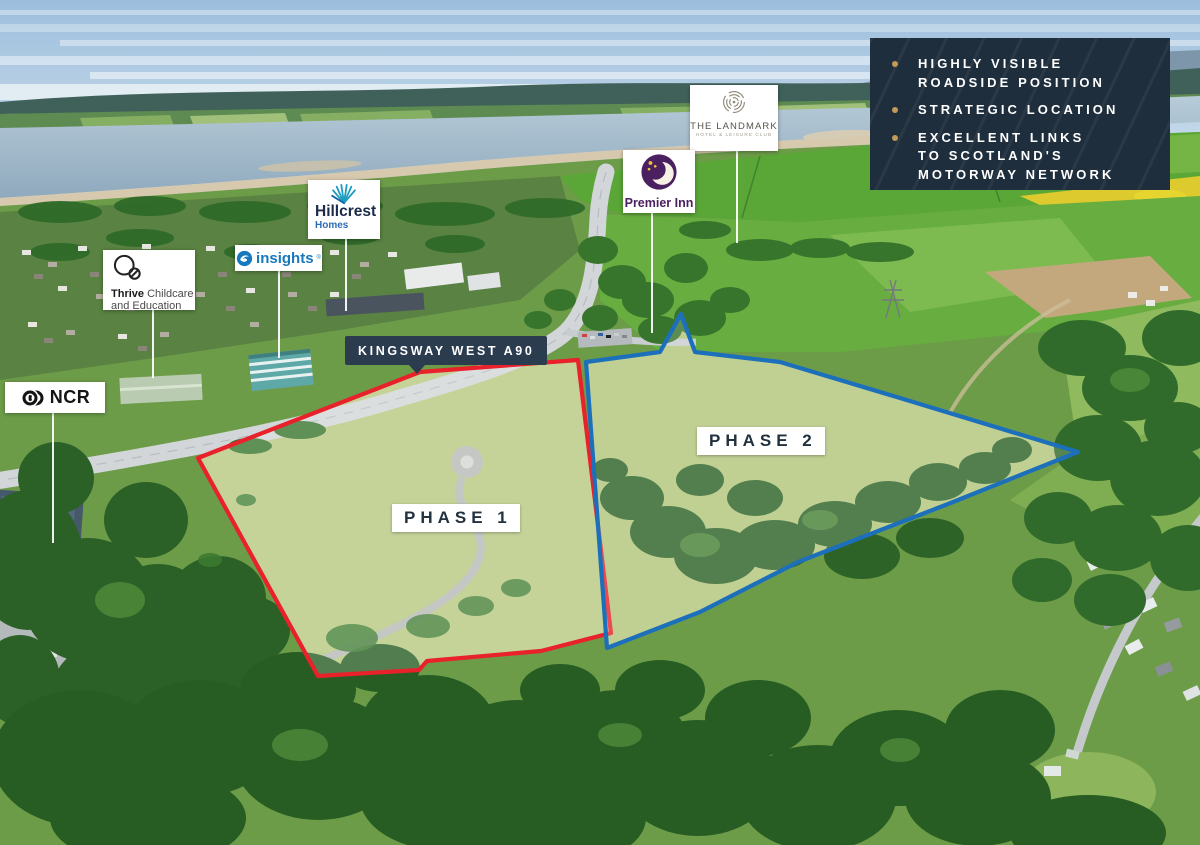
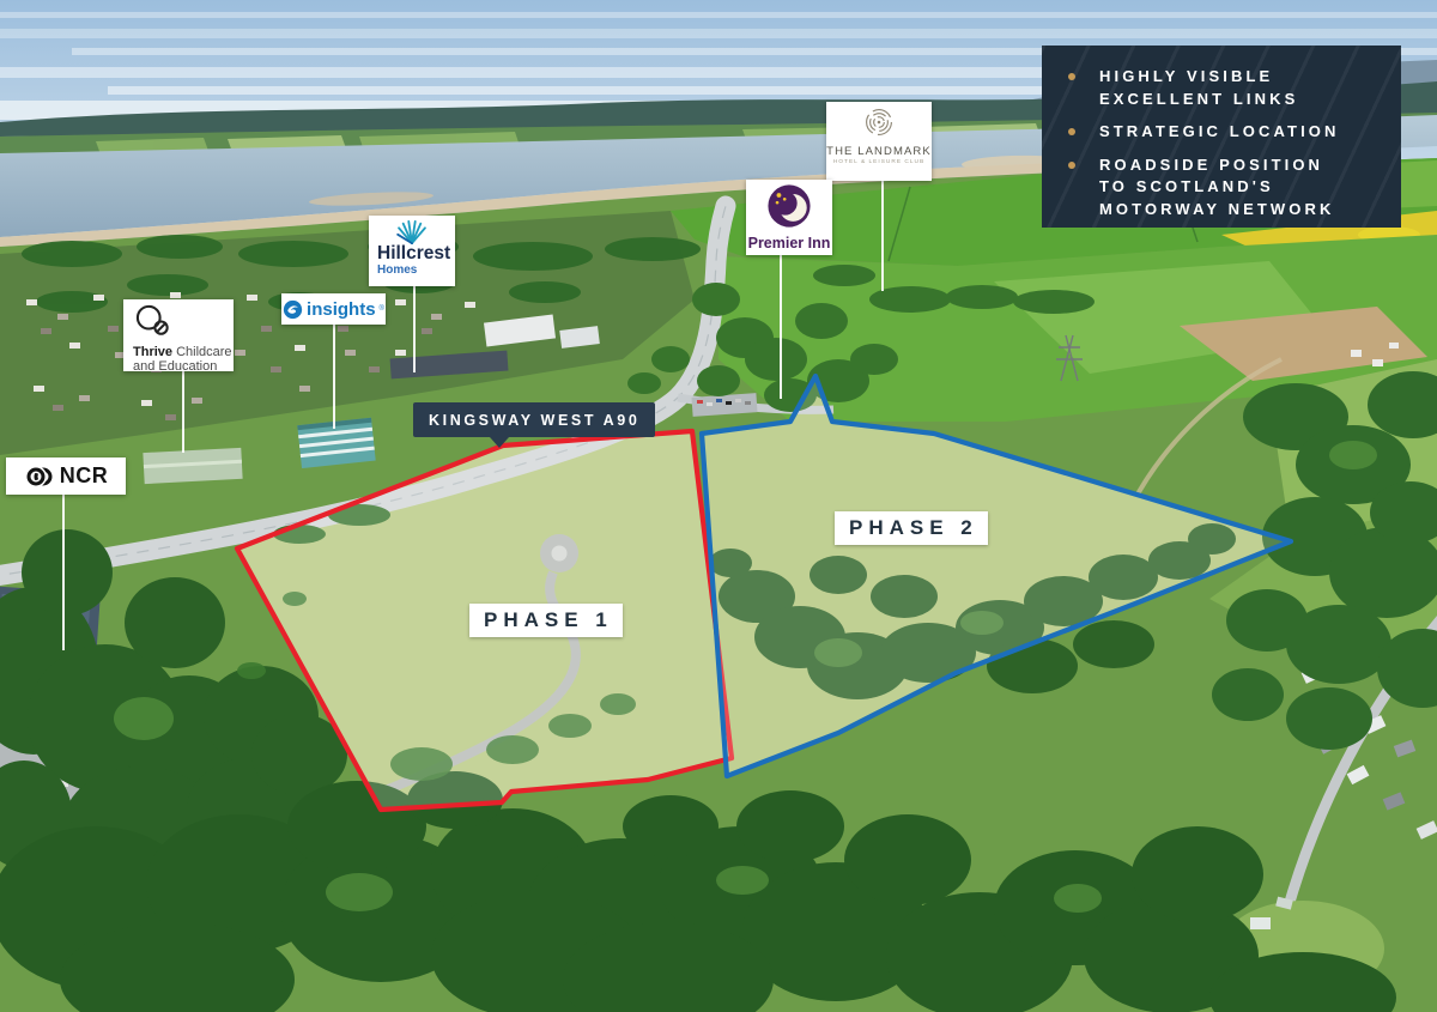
  HIGHLY VISIBLE
- ROADSIDE POSITION
+ EXCELLENT LINKS
  STRATEGIC LOCATION
- EXCELLENT LINKS
+ ROADSIDE POSITION
  TO SCOTLAND'S
  MOTORWAY NETWORK
  KINGSWAY WEST A90
  PHASE 1
  PHASE 2
  THE LANDMARK
  Premier Inn
  Hillcrest
  Homes
  insights
  Thrive Childcare
  and Education
  NCR
